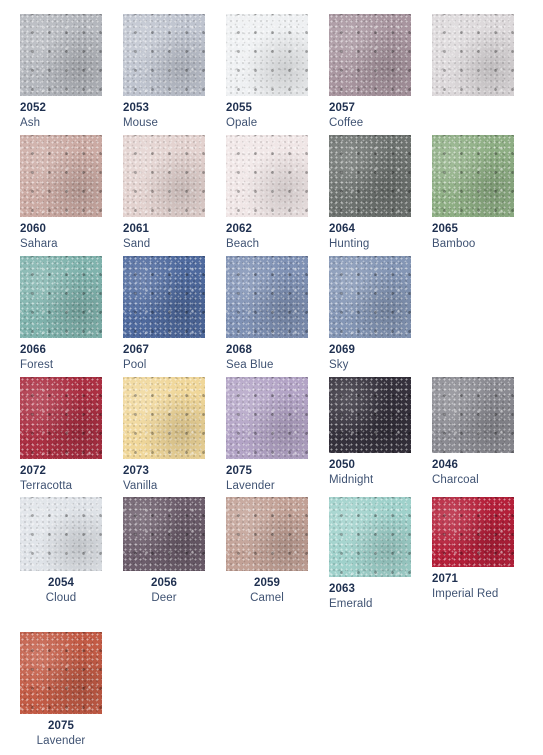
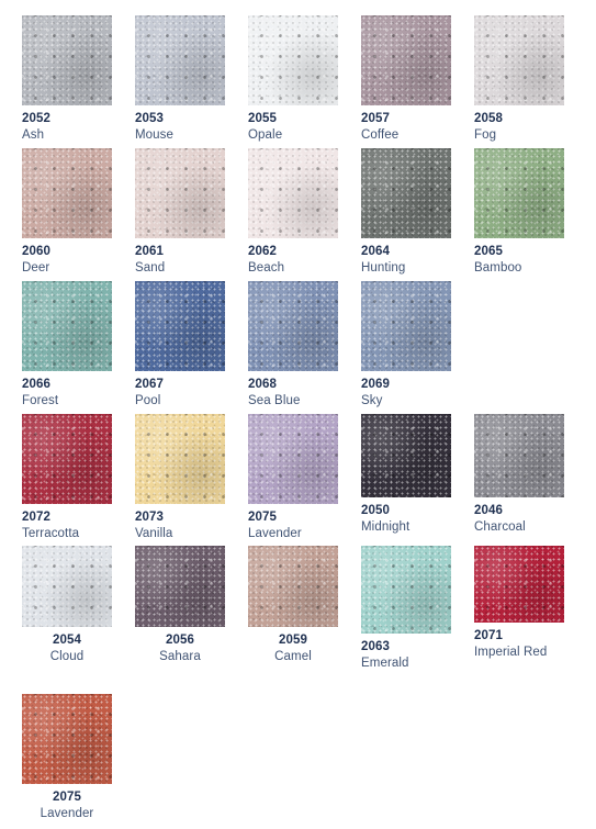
  2052
  Ash
  2053
  Mouse
  2055
  Opale
  2057
  Coffee
+ 2058
+ Fog
  2060
- Sahara
+ Deer
  2061
  Sand
  2062
  Beach
  2064
  Hunting
  2065
  Bamboo
  2066
  Forest
  2067
  Pool
  2068
  Sea Blue
  2069
  Sky
  2072
  Terracotta
  2073
  Vanilla
  2075
  Lavender
  2050
  Midnight
  2046
  Charcoal
  2054
  Cloud
  2056
- Deer
+ Sahara
  2059
  Camel
  2063
  Emerald
  2071
  Imperial Red
  2075
  Lavender
